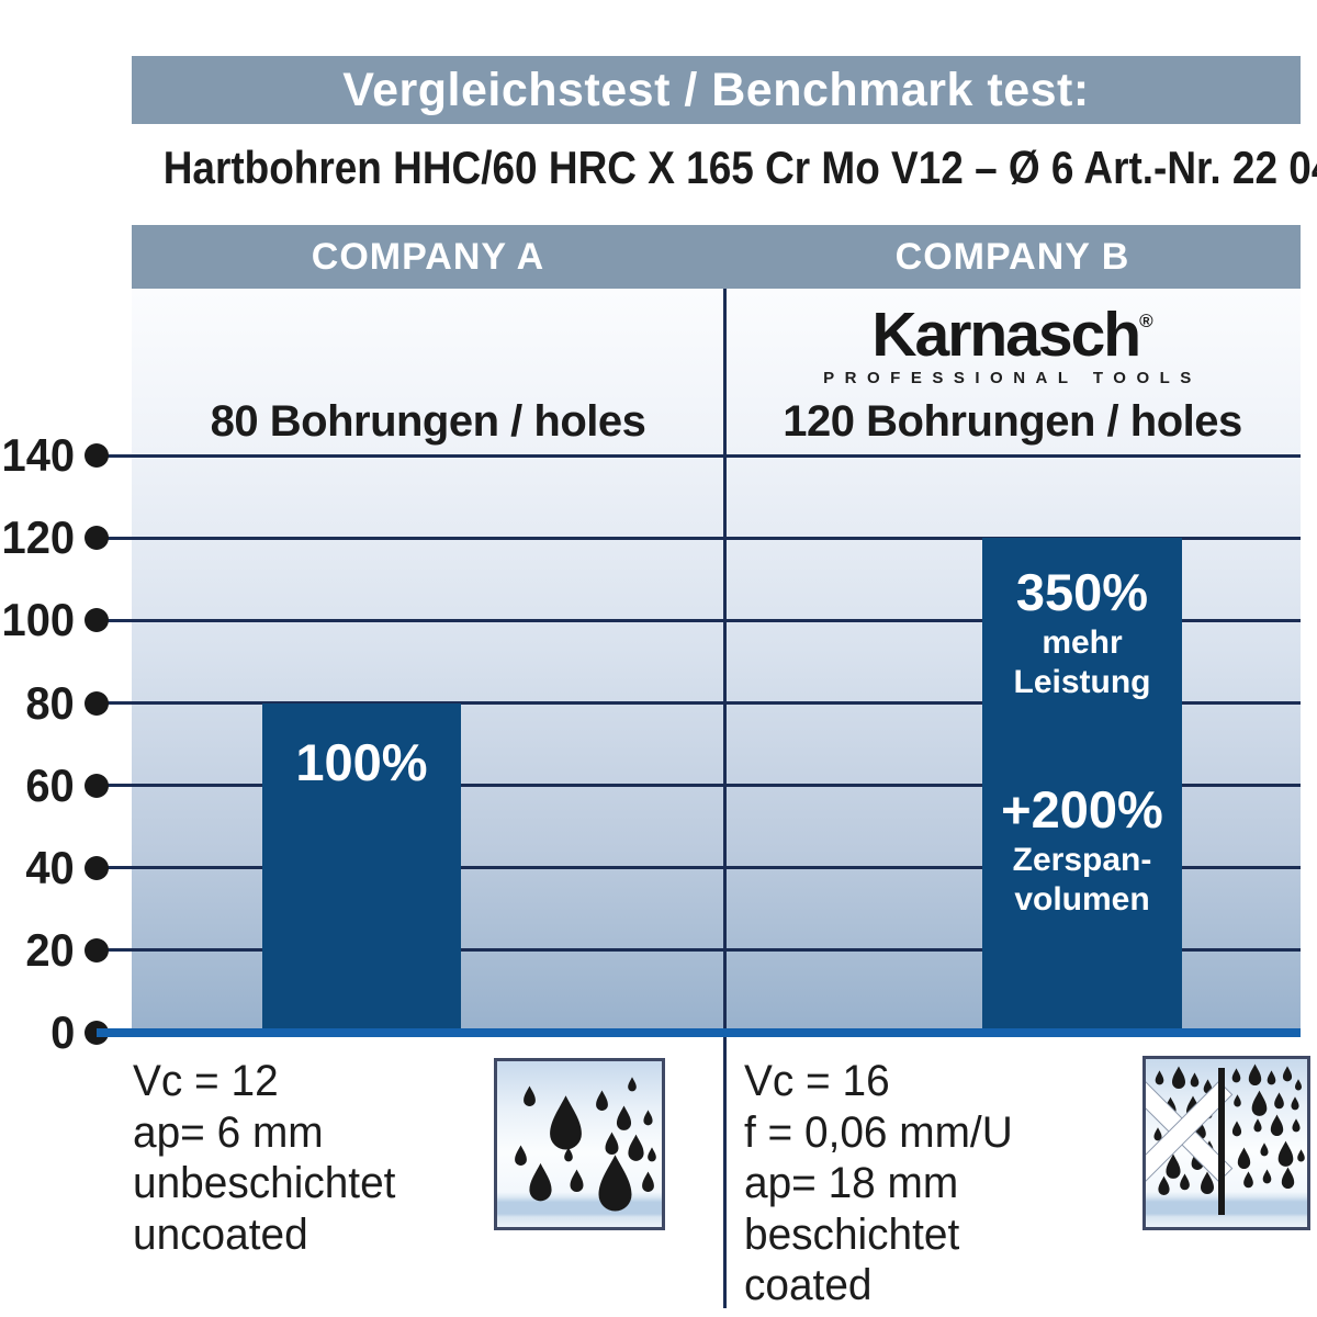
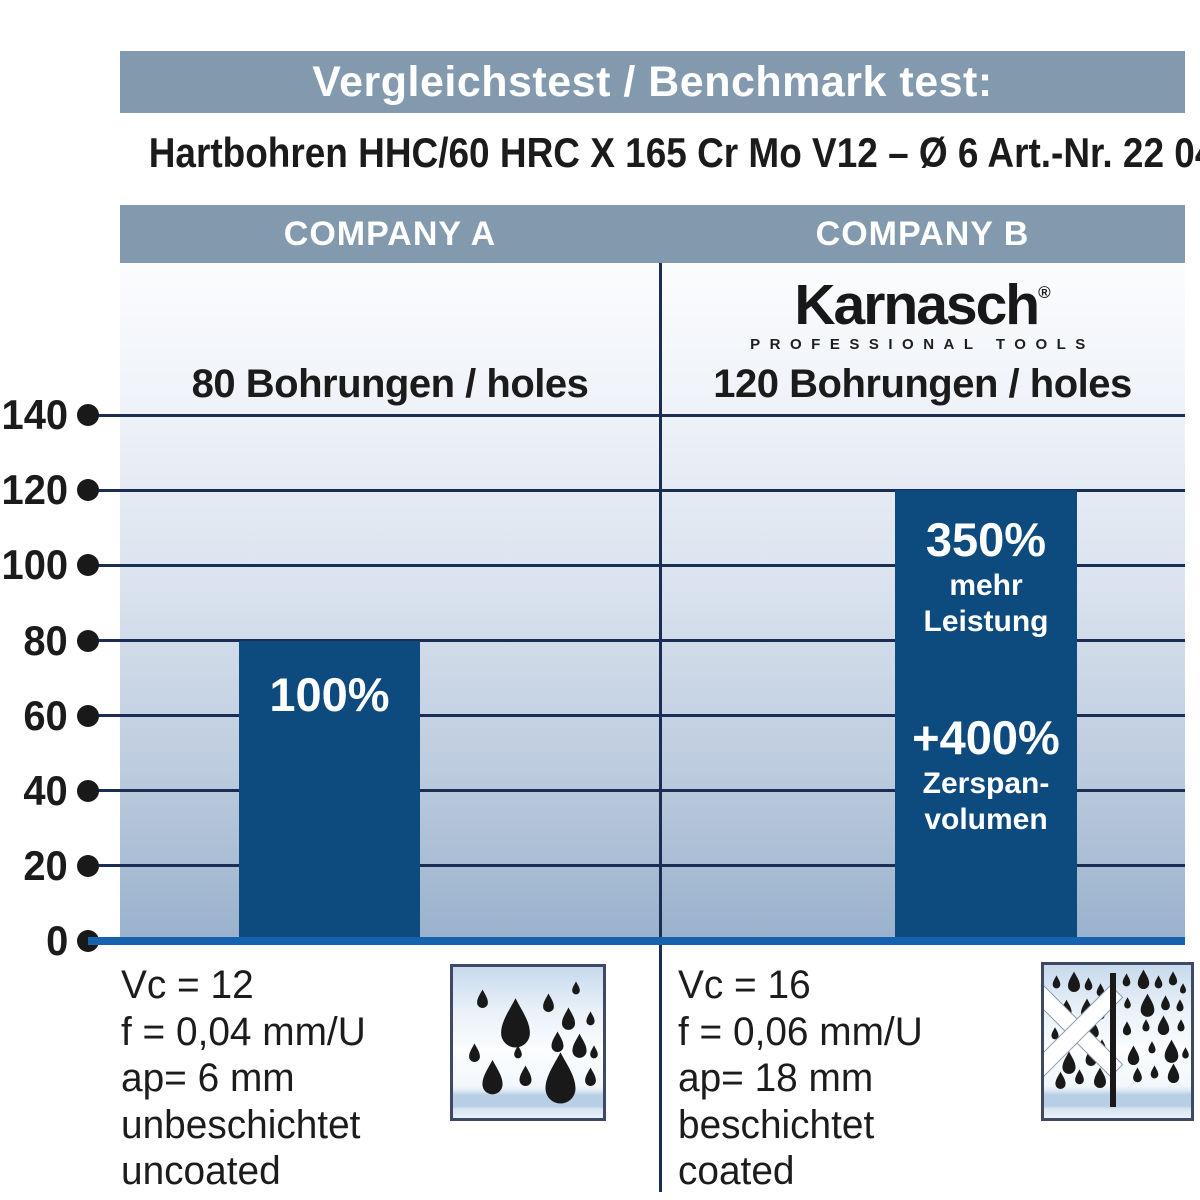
  Vergleichstest / Benchmark test:
  Hartbohren HHC/60 HRC X 165 Cr Mo V12 – Ø 6 Art.-Nr. 22 0
  COMPANY A
  COMPANY B
  Karnasch®
  PROFESSIONAL TOOLS
  80 Bohrungen / holes
  120 Bohrungen / holes
  0
  20
  40
  60
  80
  100
  120
  140
  100%
  350%
  mehr
  Leistung
- +200%
+ +400%
  Zerspan-
  volumen
  Vc = 12
+ f = 0,04 mm/U
  ap= 6 mm
  unbeschichtet
  uncoated
  Vc = 16
  f = 0,06 mm/U
  ap= 18 mm
  beschichtet
  coated
